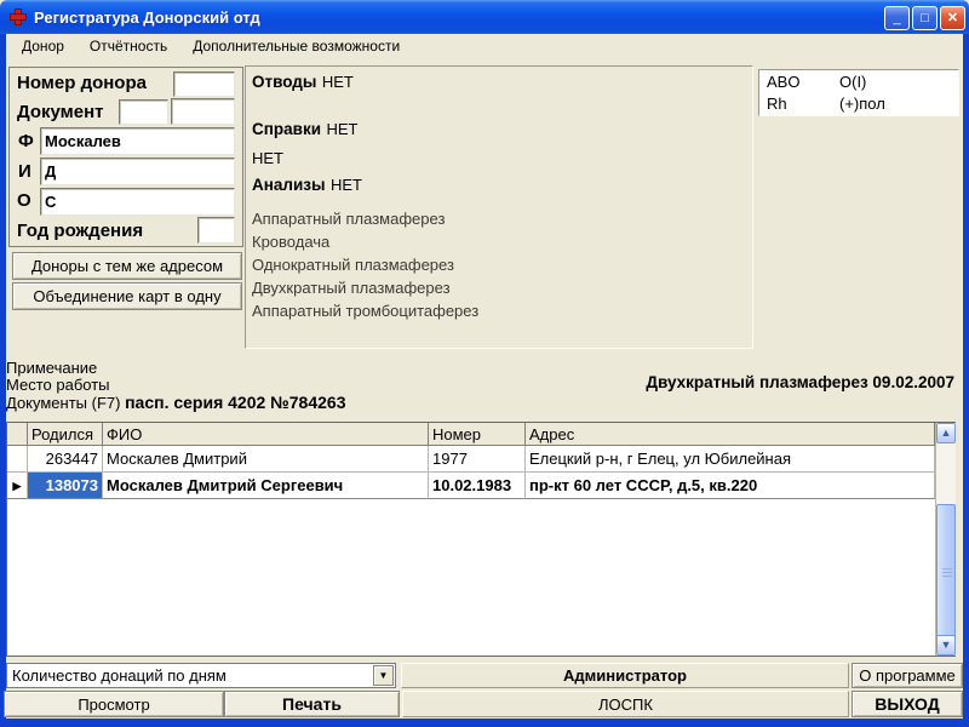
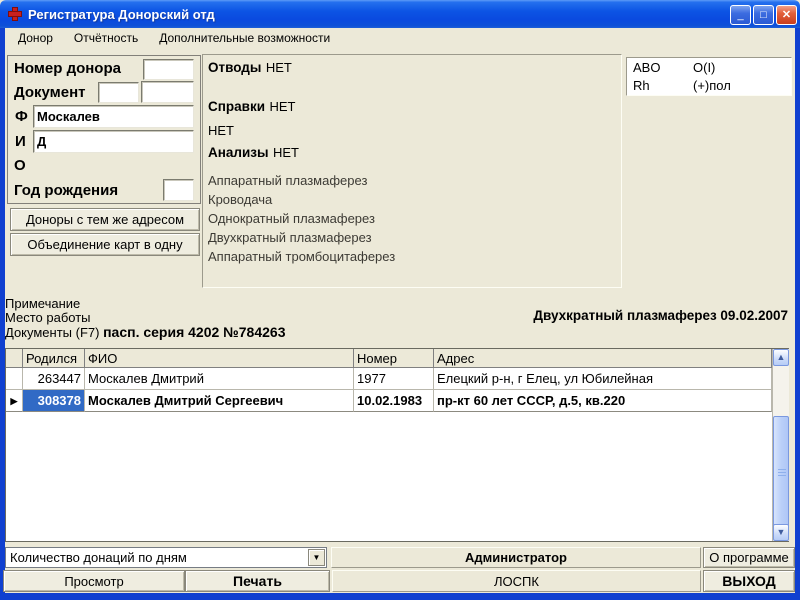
  Регистратура Донорский отд
  _
  □
  ✕
  Донор
  Отчётность
  Дополнительные возможности
  Номер донора
  Документ
  Ф
  Москалев
  И
  Д
  О
- С
  Год рождения
  Доноры с тем же адресом
  Объединение карт в одну
  Отводы НЕТ
  Справки НЕТ
  НЕТ
  Анализы НЕТ
  Аппаратный плазмаферез
  Кроводача
  Однократный плазмаферез
  Двухкратный плазмаферез
  Аппаратный тромбоцитаферез
  ABO
  O(I)
  Rh
  (+)пол
  Примечание
  Место работы
  Документы (F7) пасп. серия 4202 №784263
  Двухкратный плазмаферез 09.02.2007
  Родился
  ФИО
  Номер
  Адрес
  263447
  Москалев Дмитрий
  1977
  Елецкий р-н, г Елец, ул Юбилейная
  ▶
- 138073
+ 308378
  Москалев Дмитрий Сергеевич
  10.02.1983
  пр-кт 60 лет СССР, д.5, кв.220
  ▲
  ▼
  Количество донаций по дням
  ▼
  Администратор
  О программе
  Просмотр
  Печать
  ЛОСПК
  ВЫХОД
